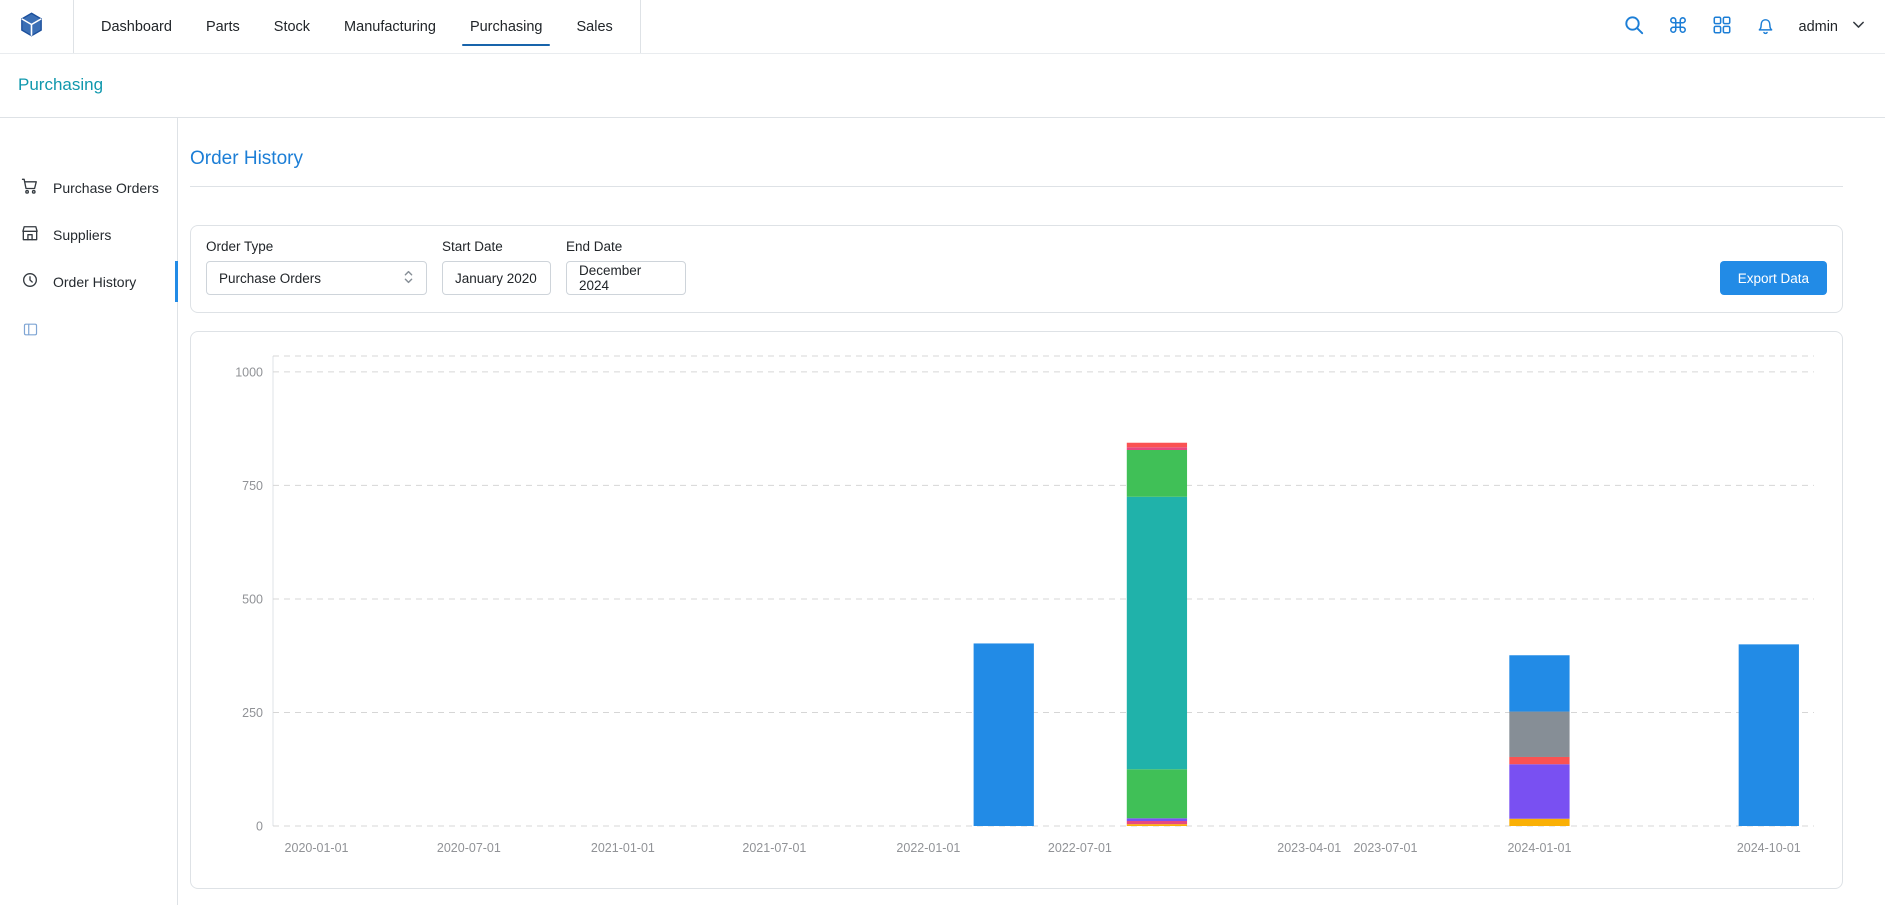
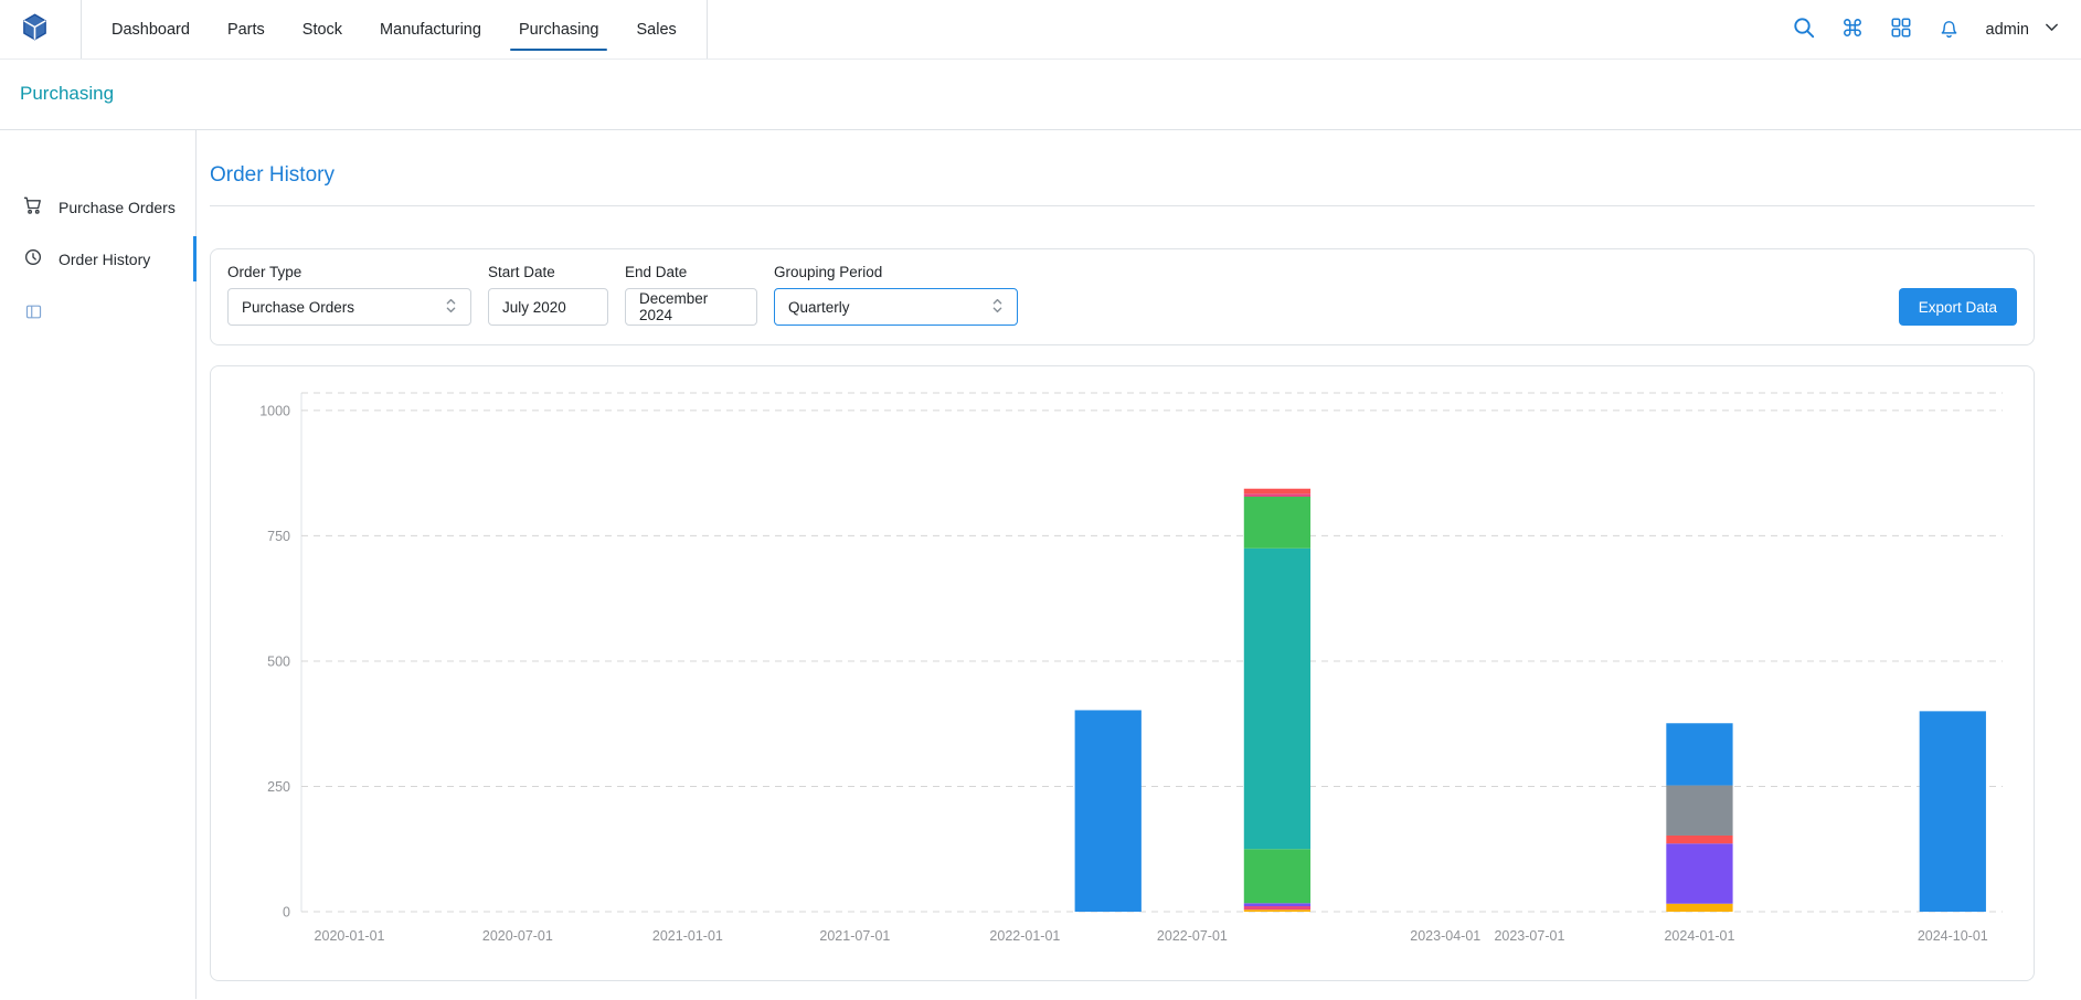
  Dashboard
  Parts
  Stock
  Manufacturing
  Purchasing
  Sales
  ⌘
  admin
  Purchasing
  Purchase Orders
- Suppliers
  Order History
  Order History
  Order Type
  Purchase Orders
  Start Date
- January 2020
+ July 2020
  End Date
  December 2024
+ Grouping Period
+ Quarterly
  Export Data
  0
  250
  500
  750
  1000
  2020-01-01
  2020-07-01
  2021-01-01
  2021-07-01
  2022-01-01
  2022-07-01
  2023-04-01
  2023-07-01
  2024-01-01
  2024-10-01
